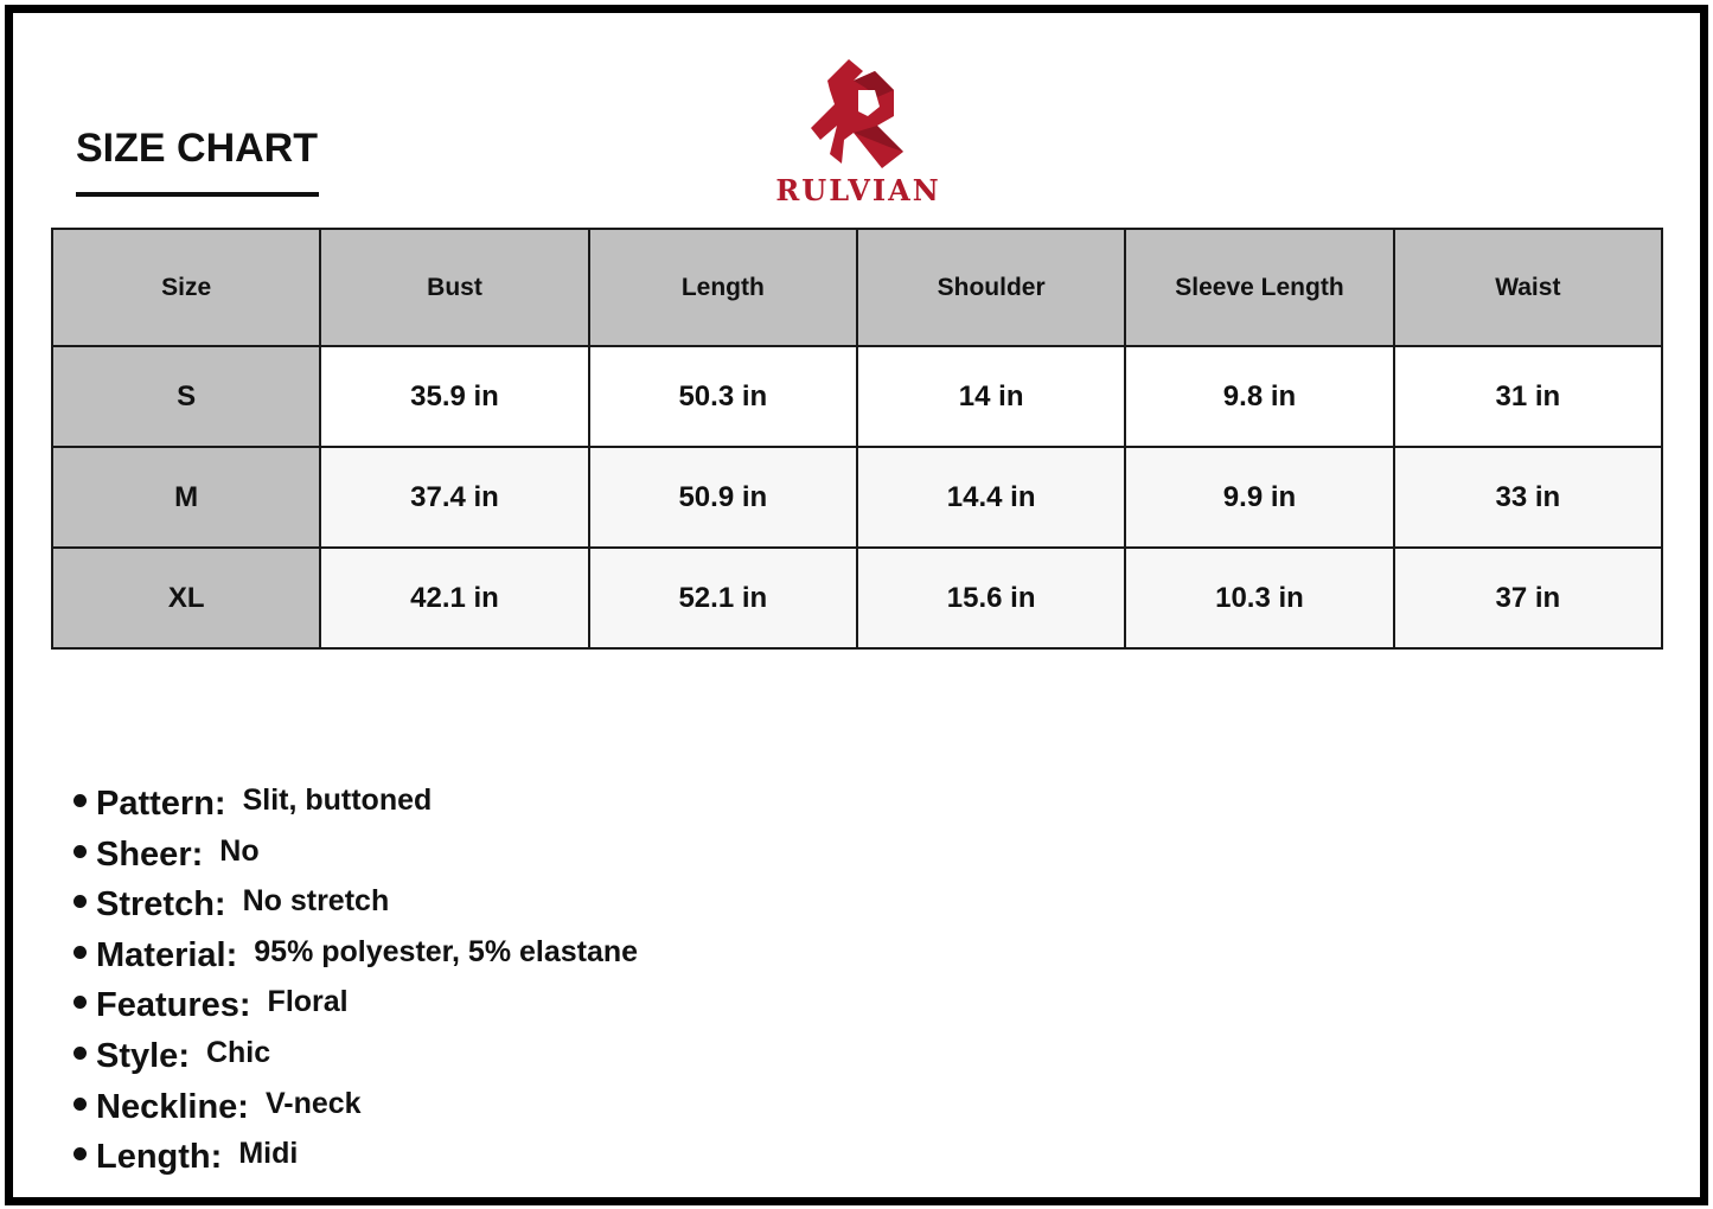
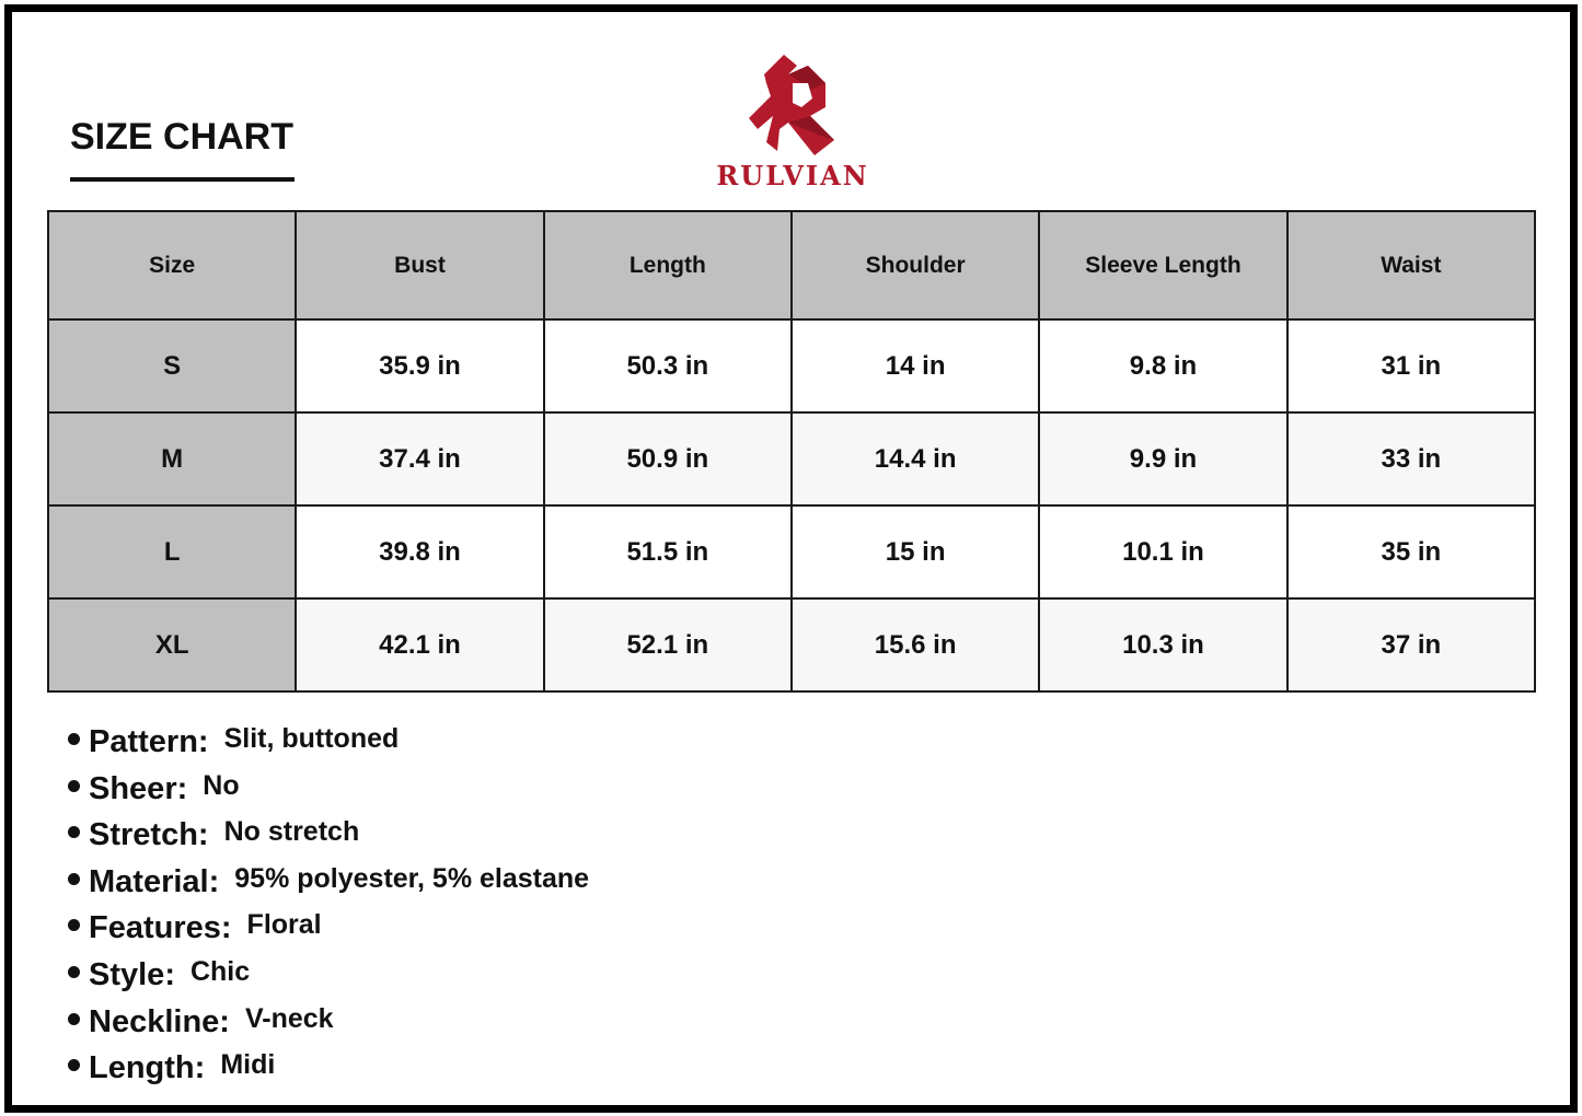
  SIZE CHART
  RULVIAN
  Size	Bust	Length	Shoulder	Sleeve Length	Waist
  S	35.9 in	50.3 in	14 in	9.8 in	31 in
  M	37.4 in	50.9 in	14.4 in	9.9 in	33 in
+ L	39.8 in	51.5 in	15 in	10.1 in	35 in
  XL	42.1 in	52.1 in	15.6 in	10.3 in	37 in
  Pattern:
  Slit, buttoned
  Sheer:
  No
  Stretch:
  No stretch
  Material:
  95% polyester, 5% elastane
  Features:
  Floral
  Style:
  Chic
  Neckline:
  V-neck
  Length:
  Midi
